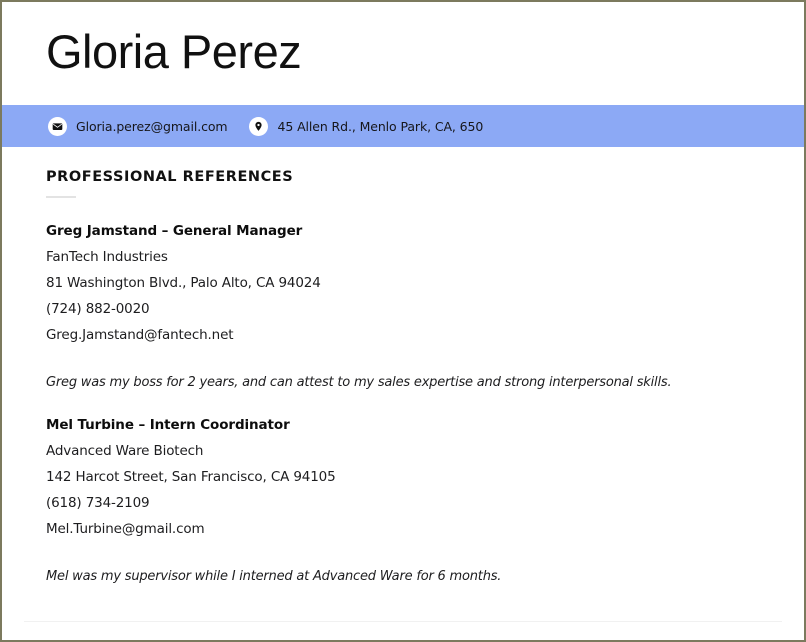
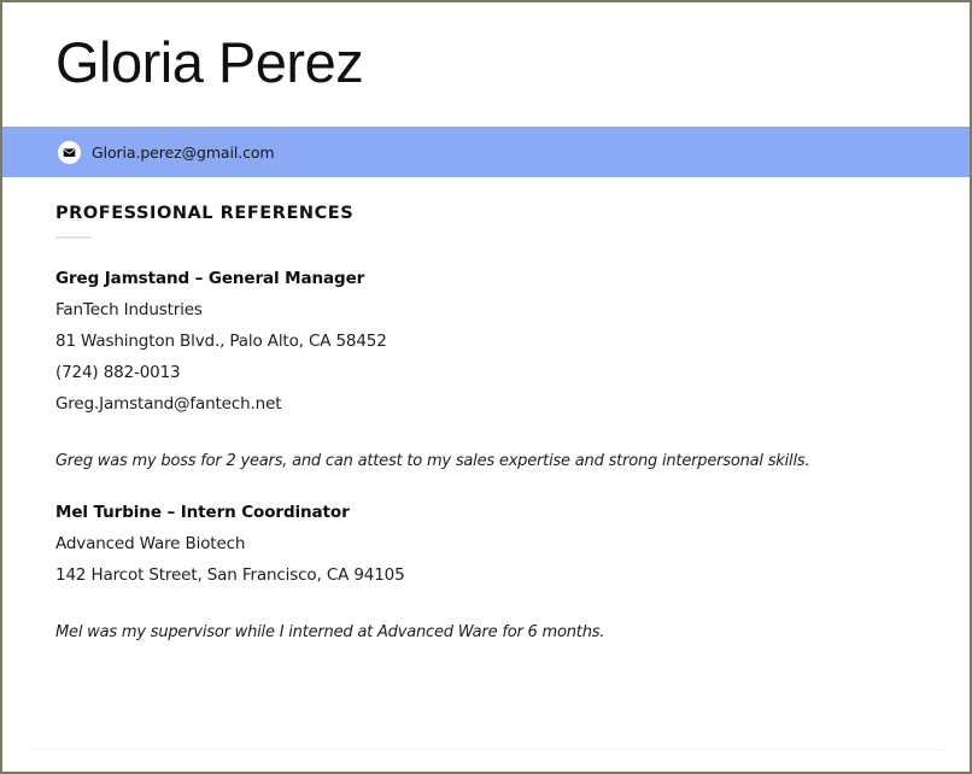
  Gloria Perez
  Gloria.perez@gmail.com
- 45 Allen Rd., Menlo Park, CA, 650
  PROFESSIONAL REFERENCES
  Greg Jamstand – General Manager
  FanTech Industries
- 81 Washington Blvd., Palo Alto, CA 94024
+ 81 Washington Blvd., Palo Alto, CA 58452
- (724) 882-0020
+ (724) 882-0013
  Greg.Jamstand@fantech.net
  Greg was my boss for 2 years, and can attest to my sales expertise and strong interpersonal skills.
  Mel Turbine – Intern Coordinator
  Advanced Ware Biotech
  142 Harcot Street, San Francisco, CA 94105
- (618) 734-2109
- Mel.Turbine@gmail.com
  Mel was my supervisor while I interned at Advanced Ware for 6 months.
